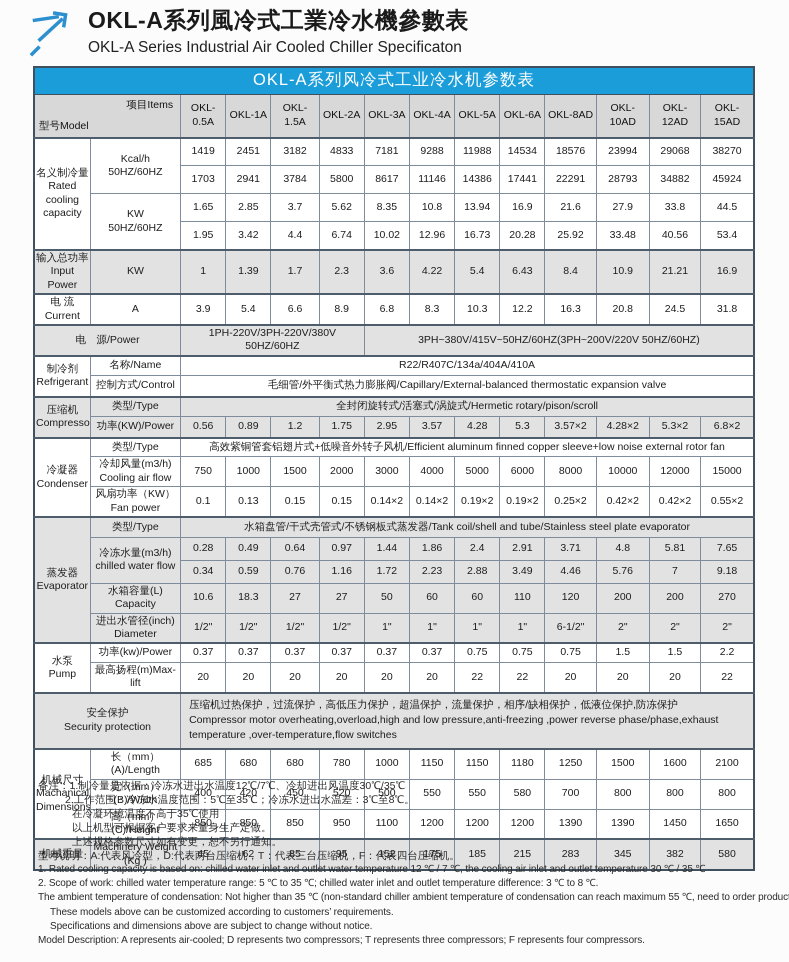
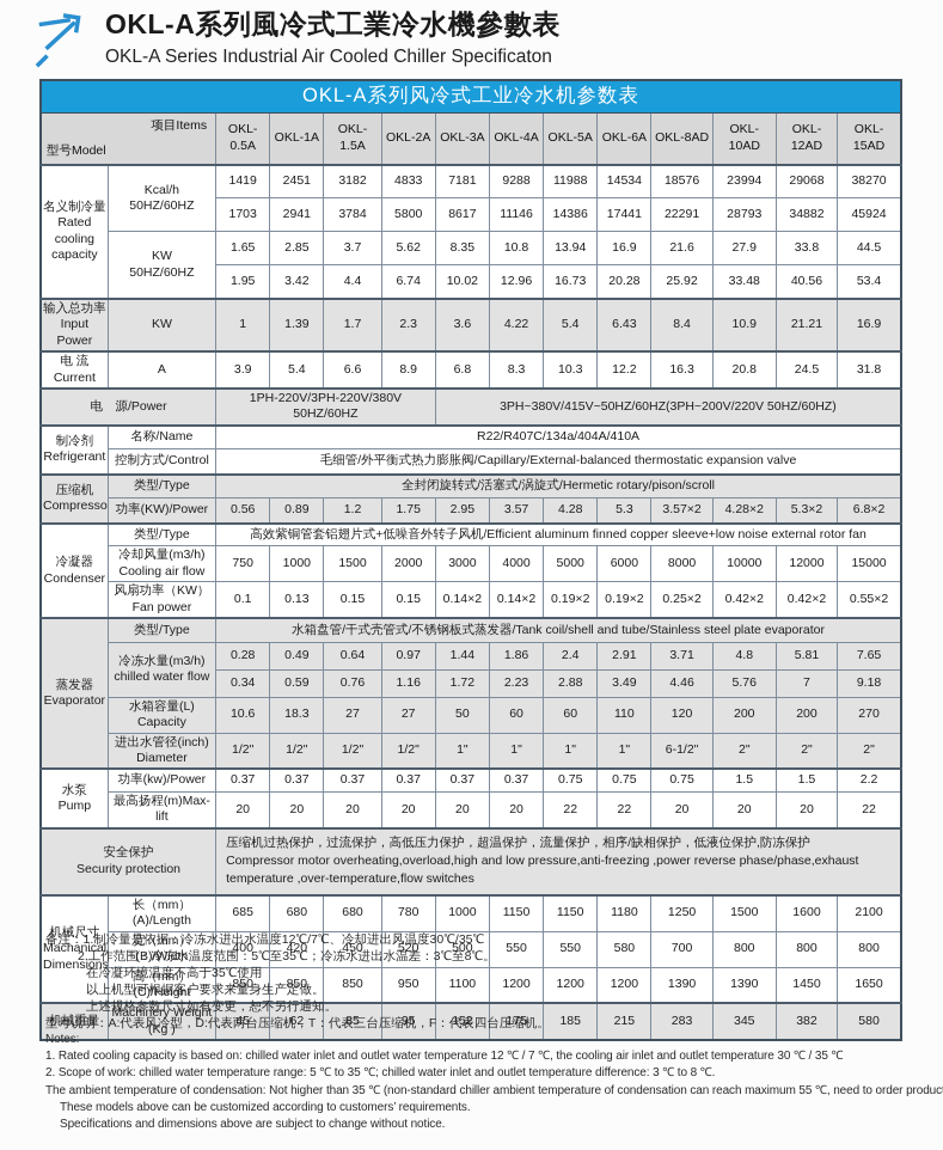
  OKL-A系列風冷式工業冷水機參數表
  OKL-A Series Industrial Air Cooled Chiller Specificaton
  OKL-A系列风冷式工业冷水机参数表
  型号Model 项目Items	OKL-0.5A	OKL-1A	OKL-1.5A	OKL-2A	OKL-3A	OKL-4A	OKL-5A	OKL-6A	OKL-8AD	OKL-10AD	OKL-12AD	OKL-15AD
  名义制冷量 Rated cooling capacity	Kcal/h 50HZ/60HZ	1419	2451	3182	4833	7181	9288	11988	14534	18576	23994	29068	38270
  1703	2941	3784	5800	8617	11146	14386	17441	22291	28793	34882	45924
  KW 50HZ/60HZ	1.65	2.85	3.7	5.62	8.35	10.8	13.94	16.9	21.6	27.9	33.8	44.5
  1.95	3.42	4.4	6.74	10.02	12.96	16.73	20.28	25.92	33.48	40.56	53.4
  输入总功率 Input Power	KW	1	1.39	1.7	2.3	3.6	4.22	5.4	6.43	8.4	10.9	21.21	16.9
  电 流 Current	A	3.9	5.4	6.6	8.9	6.8	8.3	10.3	12.2	16.3	20.8	24.5	31.8
  电 源/Power	1PH-220V/3PH-220V/380V 50HZ/60HZ	3PH~380V/415V~50HZ/60HZ(3PH~200V/220V 50HZ/60HZ)
  制冷剂 Refrigerant	名称/Name	R22/R407C/134a/404A/410A
  控制方式/Control	毛细管/外平衡式热力膨胀阀/Capillary/External-balanced thermostatic expansion valve
  压缩机 Compresso	类型/Type	全封闭旋转式/活塞式/涡旋式/Hermetic rotary/pison/scroll
  功率(KW)/Power	0.56	0.89	1.2	1.75	2.95	3.57	4.28	5.3	3.57×2	4.28×2	5.3×2	6.8×2
  冷凝器 Condenser	类型/Type	高效紫铜管套铝翅片式+低噪音外转子风机/Efficient aluminum finned copper sleeve+low noise external rotor fan
  冷却风量(m3/h) Cooling air flow	750	1000	1500	2000	3000	4000	5000	6000	8000	10000	12000	15000
  风扇功率（KW） Fan power	0.1	0.13	0.15	0.15	0.14×2	0.14×2	0.19×2	0.19×2	0.25×2	0.42×2	0.42×2	0.55×2
  蒸发器 Evaporator	类型/Type	水箱盘管/干式壳管式/不锈钢板式蒸发器/Tank coil/shell and tube/Stainless steel plate evaporator
  冷冻水量(m3/h) chilled water flow	0.28	0.49	0.64	0.97	1.44	1.86	2.4	2.91	3.71	4.8	5.81	7.65
  0.34	0.59	0.76	1.16	1.72	2.23	2.88	3.49	4.46	5.76	7	9.18
  水箱容量(L) Capacity	10.6	18.3	27	27	50	60	60	110	120	200	200	270
  进出水管径(inch) Diameter	1/2"	1/2"	1/2"	1/2"	1"	1"	1"	1"	6-1/2"	2"	2"	2"
  水泵 Pump	功率(kw)/Power	0.37	0.37	0.37	0.37	0.37	0.37	0.75	0.75	0.75	1.5	1.5	2.2
  最高扬程(m)Max-lift	20	20	20	20	20	20	22	22	20	20	20	22
  安全保护 Security protection	压缩机过热保护，过流保护，高低压力保护，超温保护，流量保护，相序/缺相保护，低液位保护,防冻保护 Compressor motor overheating,overload,high and low pressure,anti-freezing ,power reverse phase/phase,exhaust temperature ,over-temperature,flow switches
  机械尺寸 Machanical Dimensions	长（mm）(A)/Length	685	680	680	780	1000	1150	1150	1180	1250	1500	1600	2100
  宽（mm）(B)/Width	400	420	450	520	500	550	550	580	700	800	800	800
  高（mm）(C)/Height	850	850	850	950	1100	1200	1200	1200	1390	1390	1450	1650
  机械重量	Machinery Weight (Kg )	45	62	85	95	152	175	185	215	283	345	382	580
  备注：1.制冷量是依据：冷冻水进出水温度12℃/7℃、冷却进出风温度30℃/35℃
  2.工作范围：冷冻水温度范围：5℃至35℃；冷冻水进出水温差：3℃至8℃。
  在冷凝环境温度不高于35℃使用
  以上机型可根据客户要求来量身生产定做。
  上述规格参数尺寸如有变更，恕不另行通知。
  型号说明：A:代表风冷型，D:代表两台压缩机，T：代表三台压缩机，F：代表四台压缩机。
+ Notes:
  1. Rated cooling capacity is based on: chilled water inlet and outlet water temperature 12 ℃ / 7 ℃, the cooling air inlet and outlet temperature 30 ℃ / 35 ℃
  2. Scope of work: chilled water temperature range: 5 ℃ to 35 ℃; chilled water inlet and outlet temperature difference: 3 ℃ to 8 ℃.
  The ambient temperature of condensation: Not higher than 35 ℃ (non-standard chiller ambient temperature of condensation can reach maximum 55 ℃, need to order produc
  These models above can be customized according to customers’ requirements.
  Specifications and dimensions above are subject to change without notice.
- Model Description: A represents air-cooled; D represents two compressors; T represents three compressors; F represents four compressors.
